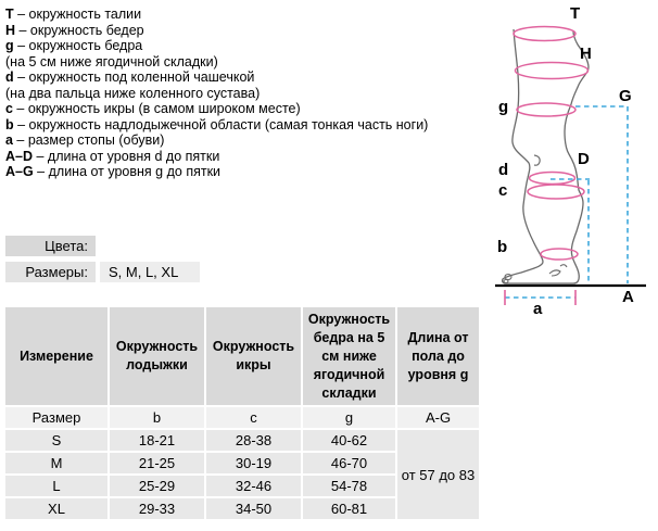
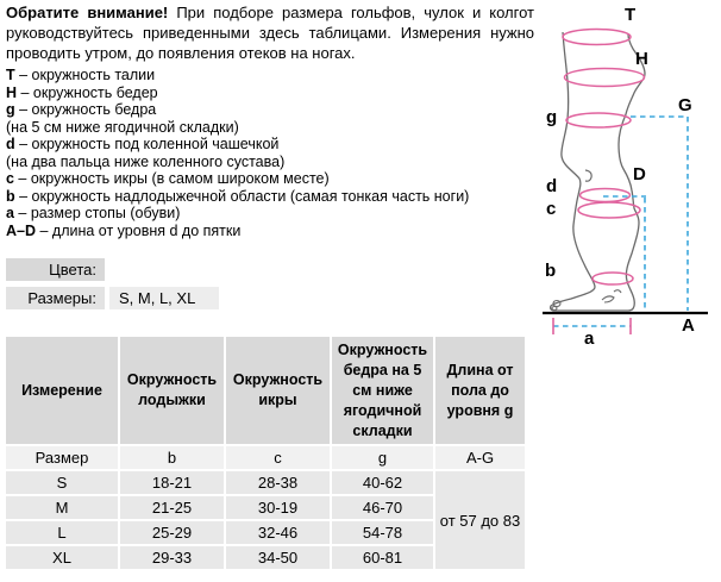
+ Обратите внимание! При подборе размера гольфов, чулок и колгот руководствуйтесь приведенными здесь таблицами. Измерения нужно проводить утром, до появления отеков на ногах.
  T – окружность талии
  H – окружность бедер
  g – окружность бедра
  (на 5 см ниже ягодичной складки)
  d – окружность под коленной чашечкой
  (на два пальца ниже коленного сустава)
  c – окружность икры (в самом широком месте)
  b – окружность надлодыжечной области (самая тонкая часть ноги)
  a – размер стопы (обуви)
  A–D – длина от уровня d до пятки
- A–G – длина от уровня g до пятки
  Цвета:
  Размеры:
  S, M, L, XL
  Измерение	Окружность лодыжки	Окружность икры	Окружность бедра на 5 см ниже ягодичной складки	Длина от пола до уровня g
  Размер	b	c	g	A-G
  S	18-21	28-38	40-62	от 57 до 83
  M	21-25	30-19	46-70
  L	25-29	32-46	54-78
  XL	29-33	34-50	60-81
  T
  H
  G
  g
  d
  D
  c
  b
  a
  A
